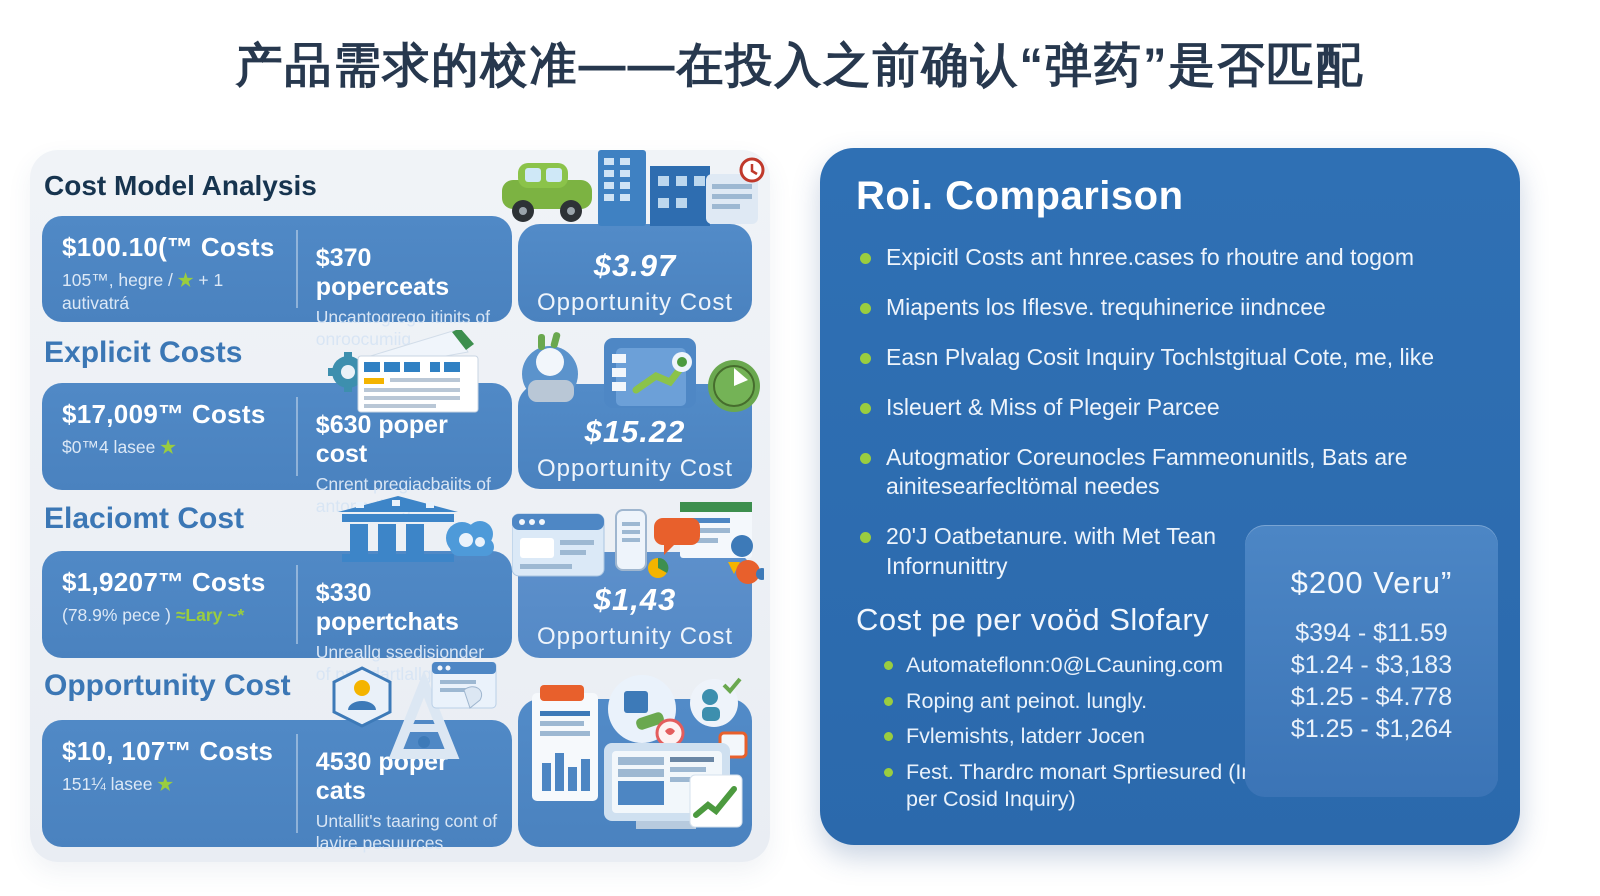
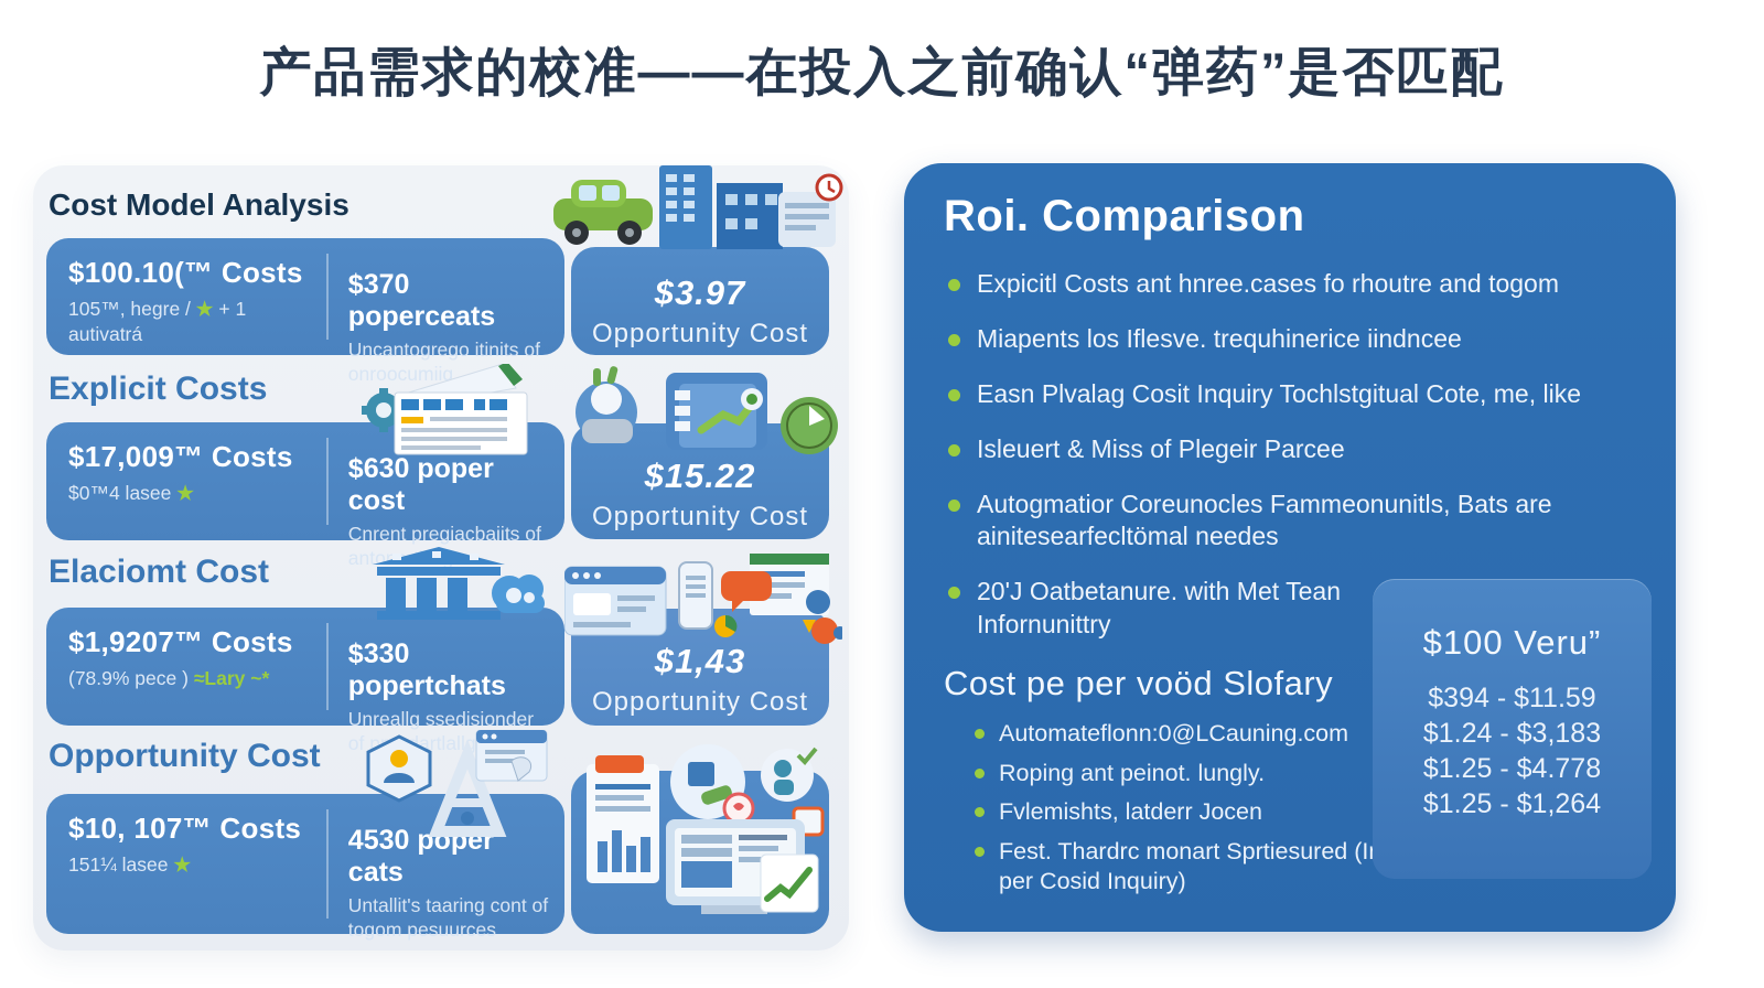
  产品需求的校准——在投入之前确认“弹药”是否匹配
  Cost Model Analysis
  Explicit Costs
  Elaciomt Cost
  Opportunity Cost
  $100.10(™ Costs
  105™, hegre / ★ + 1 autivatrá
  $370 poperceats
  Uncantogrego itinits of onroocumiig
  $17,009™ Costs
  $0™4 lasee ★
  $630 poper cost
  Cnrent pregiacbaiits of anton
  $1,9207™ Costs
  (78.9% pece ) ≈Lary ~*
  $330 popertchats
  Unreallg ssedisionder of partlallg
  $10, 107™ Costs
  151¼ lasee ★
  4530 poper cats
- Untallit's taaring cont of lavire pesuurces
+ Untallit's taaring cont of togom pesuurces
  $3.97
  Opportunity Cost
  $15.22
  Opportunity Cost
  $1,43
  Opportunity Cost
  Roi. Comparison
  Expicitl Costs ant hnree.cases fo rhoutre and togom
  Miapents los Iflesve. trequhinerice iindncee
  Easn Plvalag Cosit Inquiry Tochlstgitual Cote, me, like
  Isleuert & Miss of Plegeir Parcee
  Autogmatior Coreunocles Fammeonunitls, Bats are ainitesearfecltömal needes
  20'J Oatbetanure. with Met Tean Infornunittry
  Cost pe per voöd Slofary
  Automateflonn:0@LCauning.com
  Roping ant peinot. lungly.
  Fvlemishts, latderr Jocen
  Fest. Thardrc monart Sprtiesured (I per Cosid Inquiry)
- $200 Veru”
+ $100 Veru”
  $394 - $11.59
  $1.24 - $3,183
  $1.25 - $4.778
  $1.25 - $1,264
